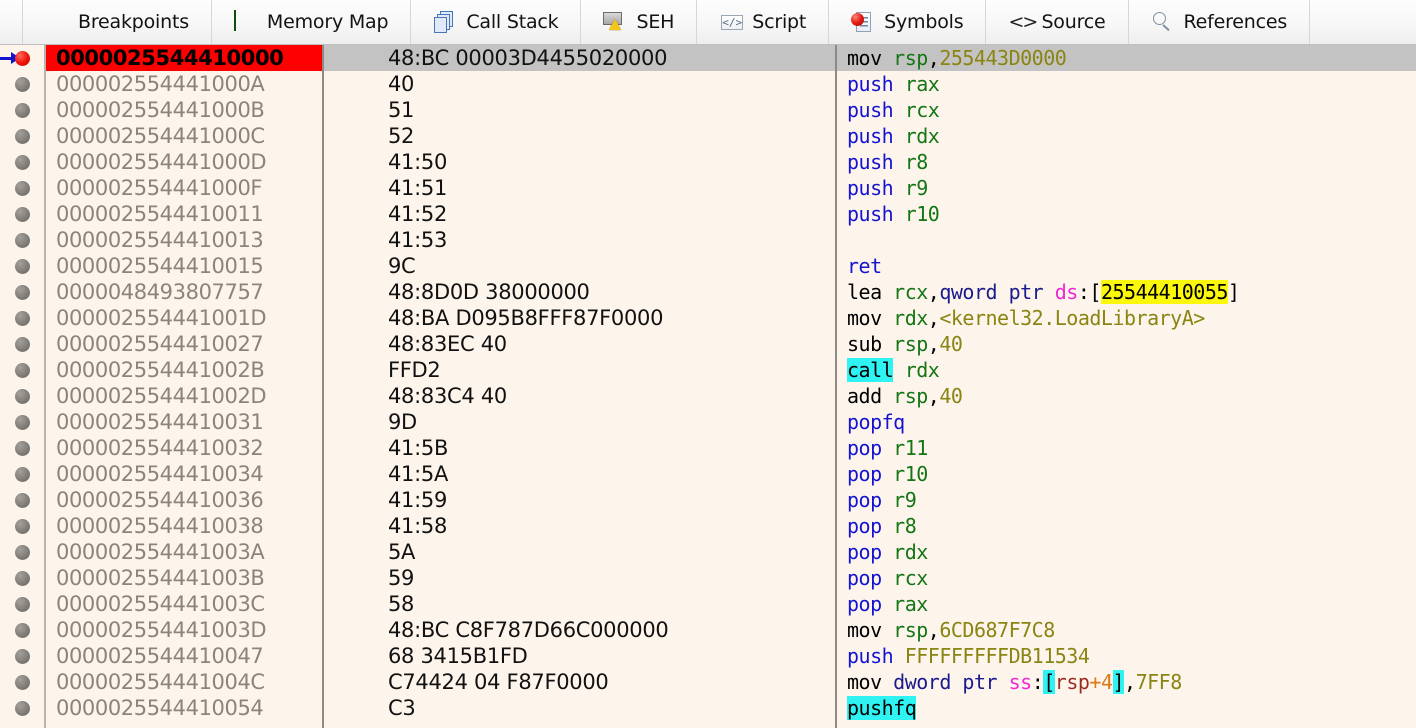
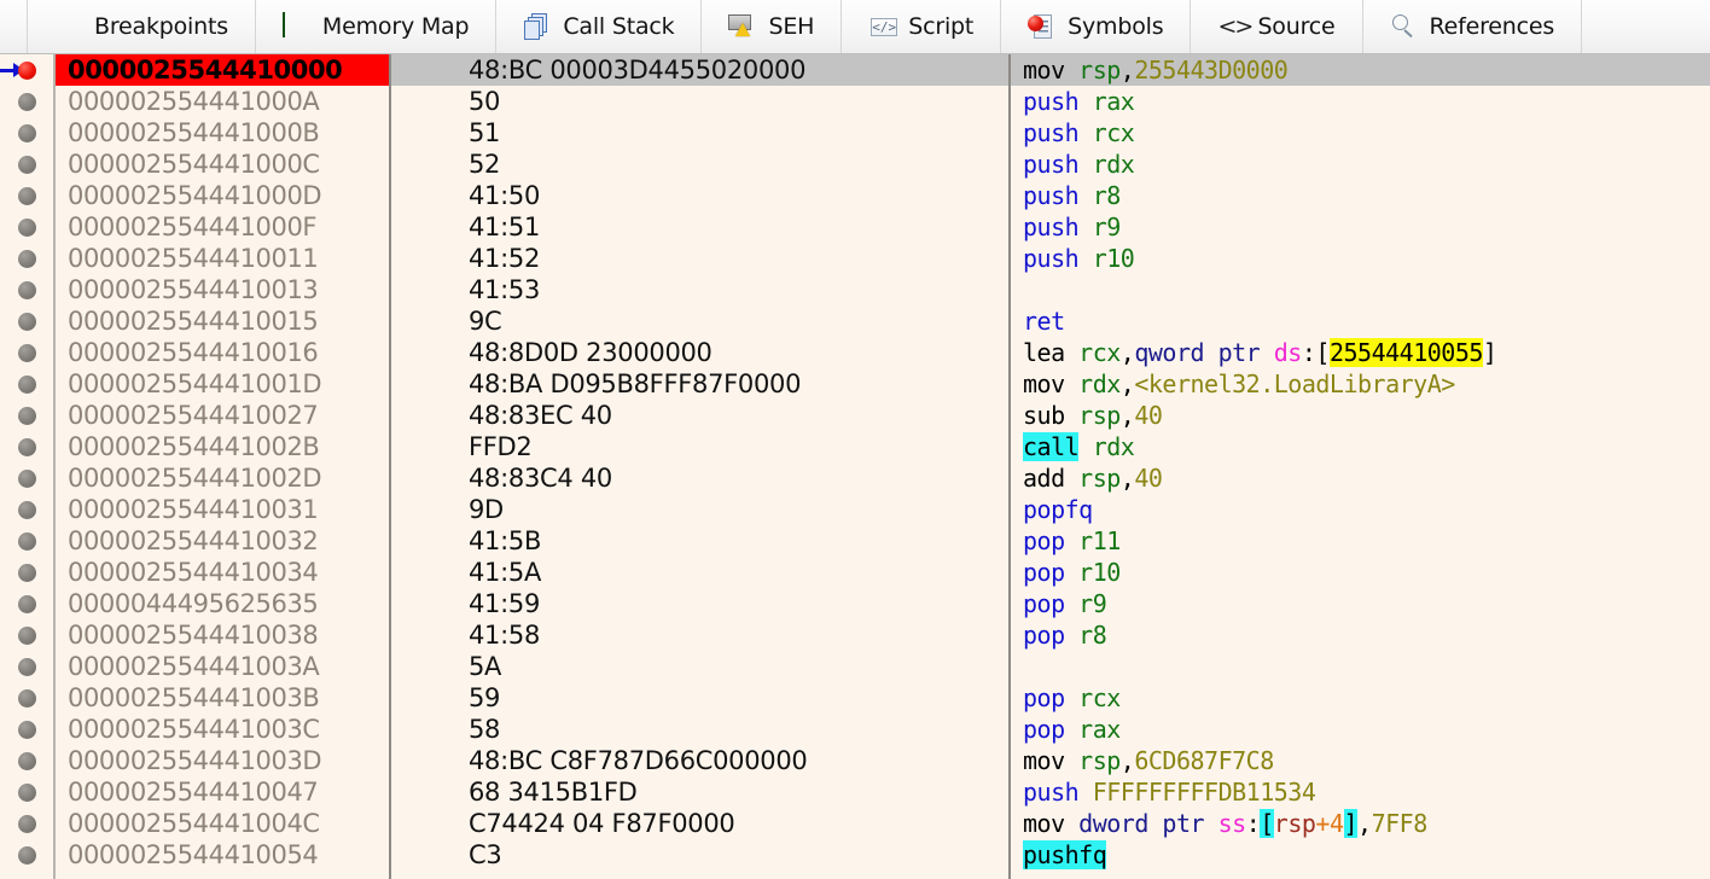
  Breakpoints
  Memory Map
  Call Stack
  SEH
  </>
  Script
  Symbols
  <>
  Source
  References
  0000025544410000
  48:BC 00003D4455020000
  mov rsp,255443D0000
  000002554441000A
- 40
+ 50
  push rax
  000002554441000B
  51
  push rcx
  000002554441000C
  52
  push rdx
  000002554441000D
  41:50
  push r8
  000002554441000F
  41:51
  push r9
  0000025544410011
  41:52
  push r10
  0000025544410013
  41:53
  0000025544410015
  9C
  ret
- 0000048493807757
+ 0000025544410016
- 48:8D0D 38000000
+ 48:8D0D 23000000
  lea rcx,qword ptr ds:[25544410055]
  000002554441001D
  48:BA D095B8FFF87F0000
  mov rdx,<kernel32.LoadLibraryA>
  0000025544410027
  48:83EC 40
  sub rsp,40
  000002554441002B
  FFD2
  call rdx
  000002554441002D
  48:83C4 40
  add rsp,40
  0000025544410031
  9D
  popfq
  0000025544410032
  41:5B
  pop r11
  0000025544410034
  41:5A
  pop r10
- 0000025544410036
+ 0000044495625635
  41:59
  pop r9
  0000025544410038
  41:58
  pop r8
  000002554441003A
  5A
- pop rdx
  000002554441003B
  59
  pop rcx
  000002554441003C
  58
  pop rax
  000002554441003D
  48:BC C8F787D66C000000
  mov rsp,6CD687F7C8
  0000025544410047
  68 3415B1FD
  push FFFFFFFFFDB11534
  000002554441004C
  C74424 04 F87F0000
  mov dword ptr ss:[rsp+4],7FF8
  0000025544410054
  C3
  pushfq
